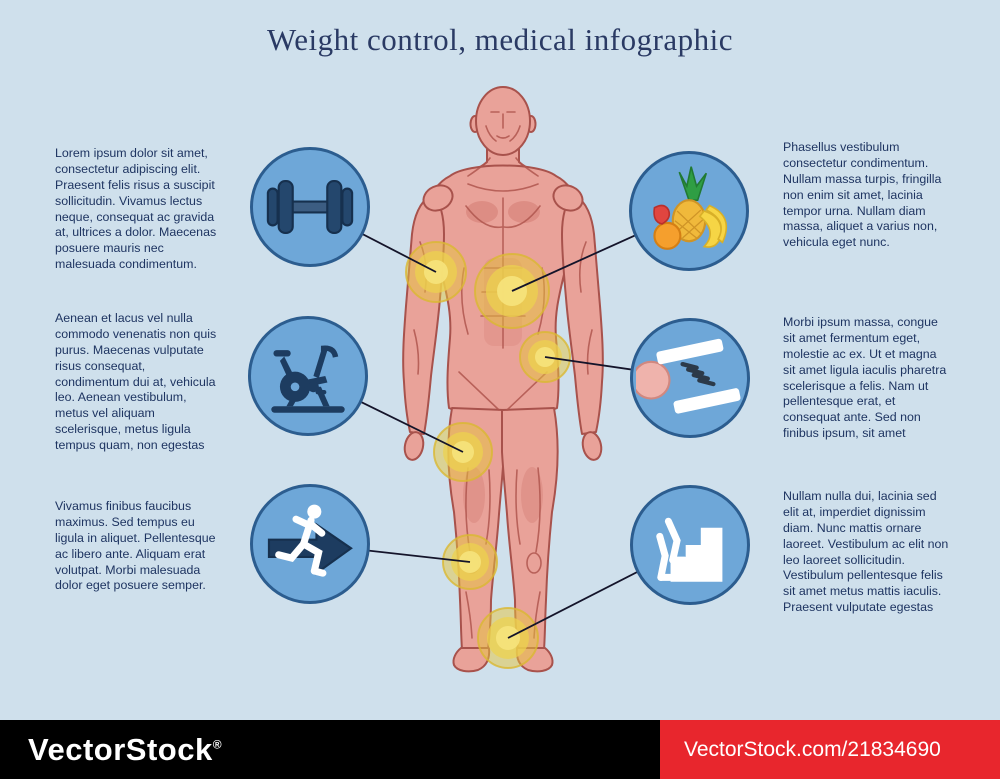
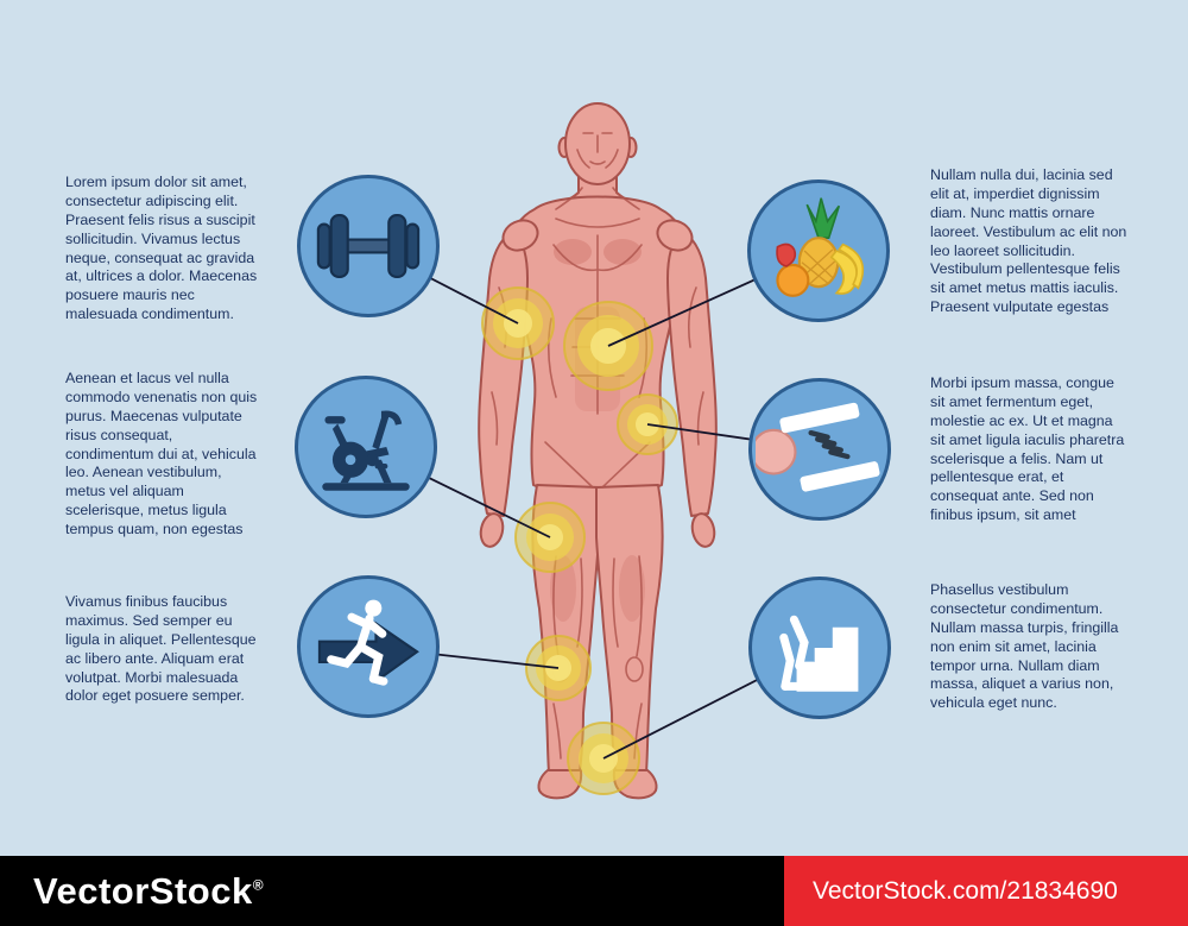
- Weight control, medical infographic
  Lorem ipsum dolor sit amet, consectetur adipiscing elit. Praesent felis risus a suscipit sollicitudin. Vivamus lectus neque, consequat ac gravida at, ultrices a dolor. Maecenas posuere mauris nec malesuada condimentum.
  Aenean et lacus vel nulla commodo venenatis non quis purus. Maecenas vulputate risus consequat, condimentum dui at, vehicula leo. Aenean vestibulum, metus vel aliquam scelerisque, metus ligula tempus quam, non egestas
- Vivamus finibus faucibus maximus. Sed tempus eu ligula in aliquet. Pellentesque ac libero ante. Aliquam erat volutpat. Morbi malesuada dolor eget posuere semper.
+ Vivamus finibus faucibus maximus. Sed semper eu ligula in aliquet. Pellentesque ac libero ante. Aliquam erat volutpat. Morbi malesuada dolor eget posuere semper.
- Phasellus vestibulum consectetur condimentum. Nullam massa turpis, fringilla non enim sit amet, lacinia tempor urna. Nullam diam massa, aliquet a varius non, vehicula eget nunc.
+ Nullam nulla dui, lacinia sed elit at, imperdiet dignissim diam. Nunc mattis ornare laoreet. Vestibulum ac elit non leo laoreet sollicitudin. Vestibulum pellentesque felis sit amet metus mattis iaculis. Praesent vulputate egestas
  Morbi ipsum massa, congue sit amet fermentum eget, molestie ac ex. Ut et magna sit amet ligula iaculis pharetra scelerisque a felis. Nam ut pellentesque erat, et consequat ante. Sed non finibus ipsum, sit amet
- Nullam nulla dui, lacinia sed elit at, imperdiet dignissim diam. Nunc mattis ornare laoreet. Vestibulum ac elit non leo laoreet sollicitudin. Vestibulum pellentesque felis sit amet metus mattis iaculis. Praesent vulputate egestas
+ Phasellus vestibulum consectetur condimentum. Nullam massa turpis, fringilla non enim sit amet, lacinia tempor urna. Nullam diam massa, aliquet a varius non, vehicula eget nunc.
  VectorStock®
  VectorStock.com/21834690
